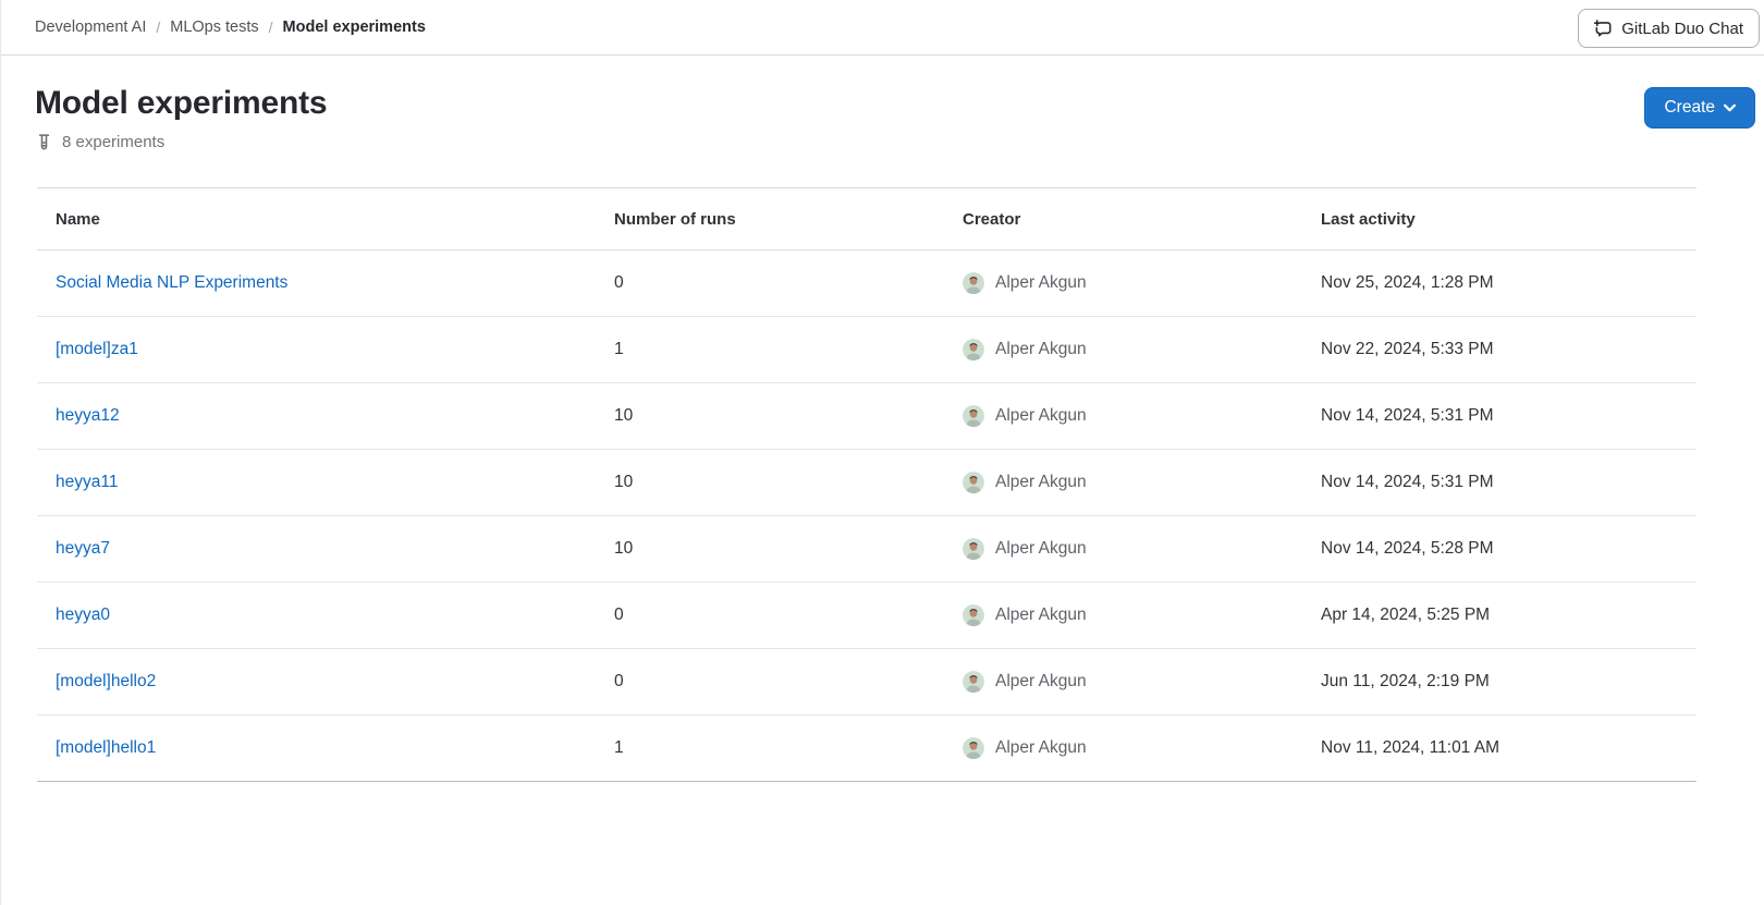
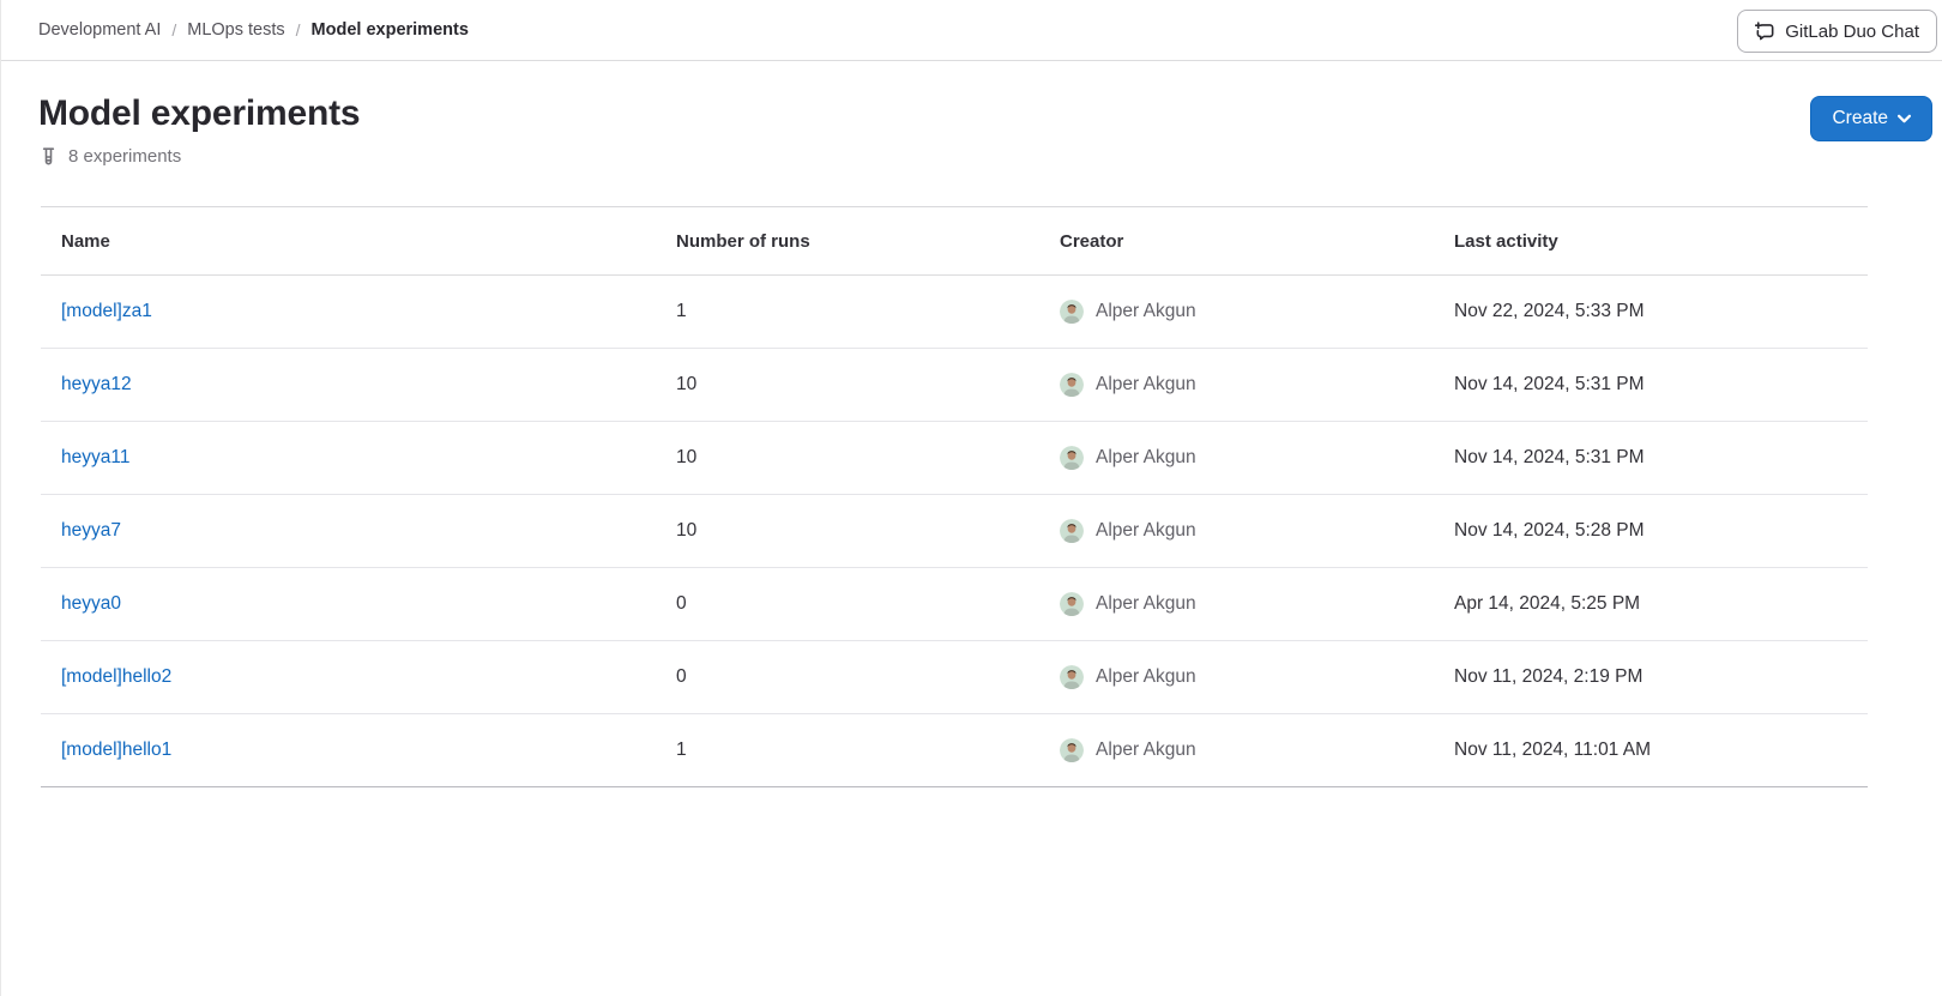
  Development AI
  /
  MLOps tests
  /
  Model experiments
  GitLab Duo Chat
  Model experiments
  8 experiments
  Create
  Name	Number of runs	Creator	Last activity
- Social Media NLP Experiments	0	Alper Akgun	Nov 25, 2024, 1:28 PM
  [model]za1	1	Alper Akgun	Nov 22, 2024, 5:33 PM
  heyya12	10	Alper Akgun	Nov 14, 2024, 5:31 PM
  heyya11	10	Alper Akgun	Nov 14, 2024, 5:31 PM
  heyya7	10	Alper Akgun	Nov 14, 2024, 5:28 PM
  heyya0	0	Alper Akgun	Apr 14, 2024, 5:25 PM
- [model]hello2	0	Alper Akgun	Jun 11, 2024, 2:19 PM
+ [model]hello2	0	Alper Akgun	Nov 11, 2024, 2:19 PM
  [model]hello1	1	Alper Akgun	Nov 11, 2024, 11:01 AM
